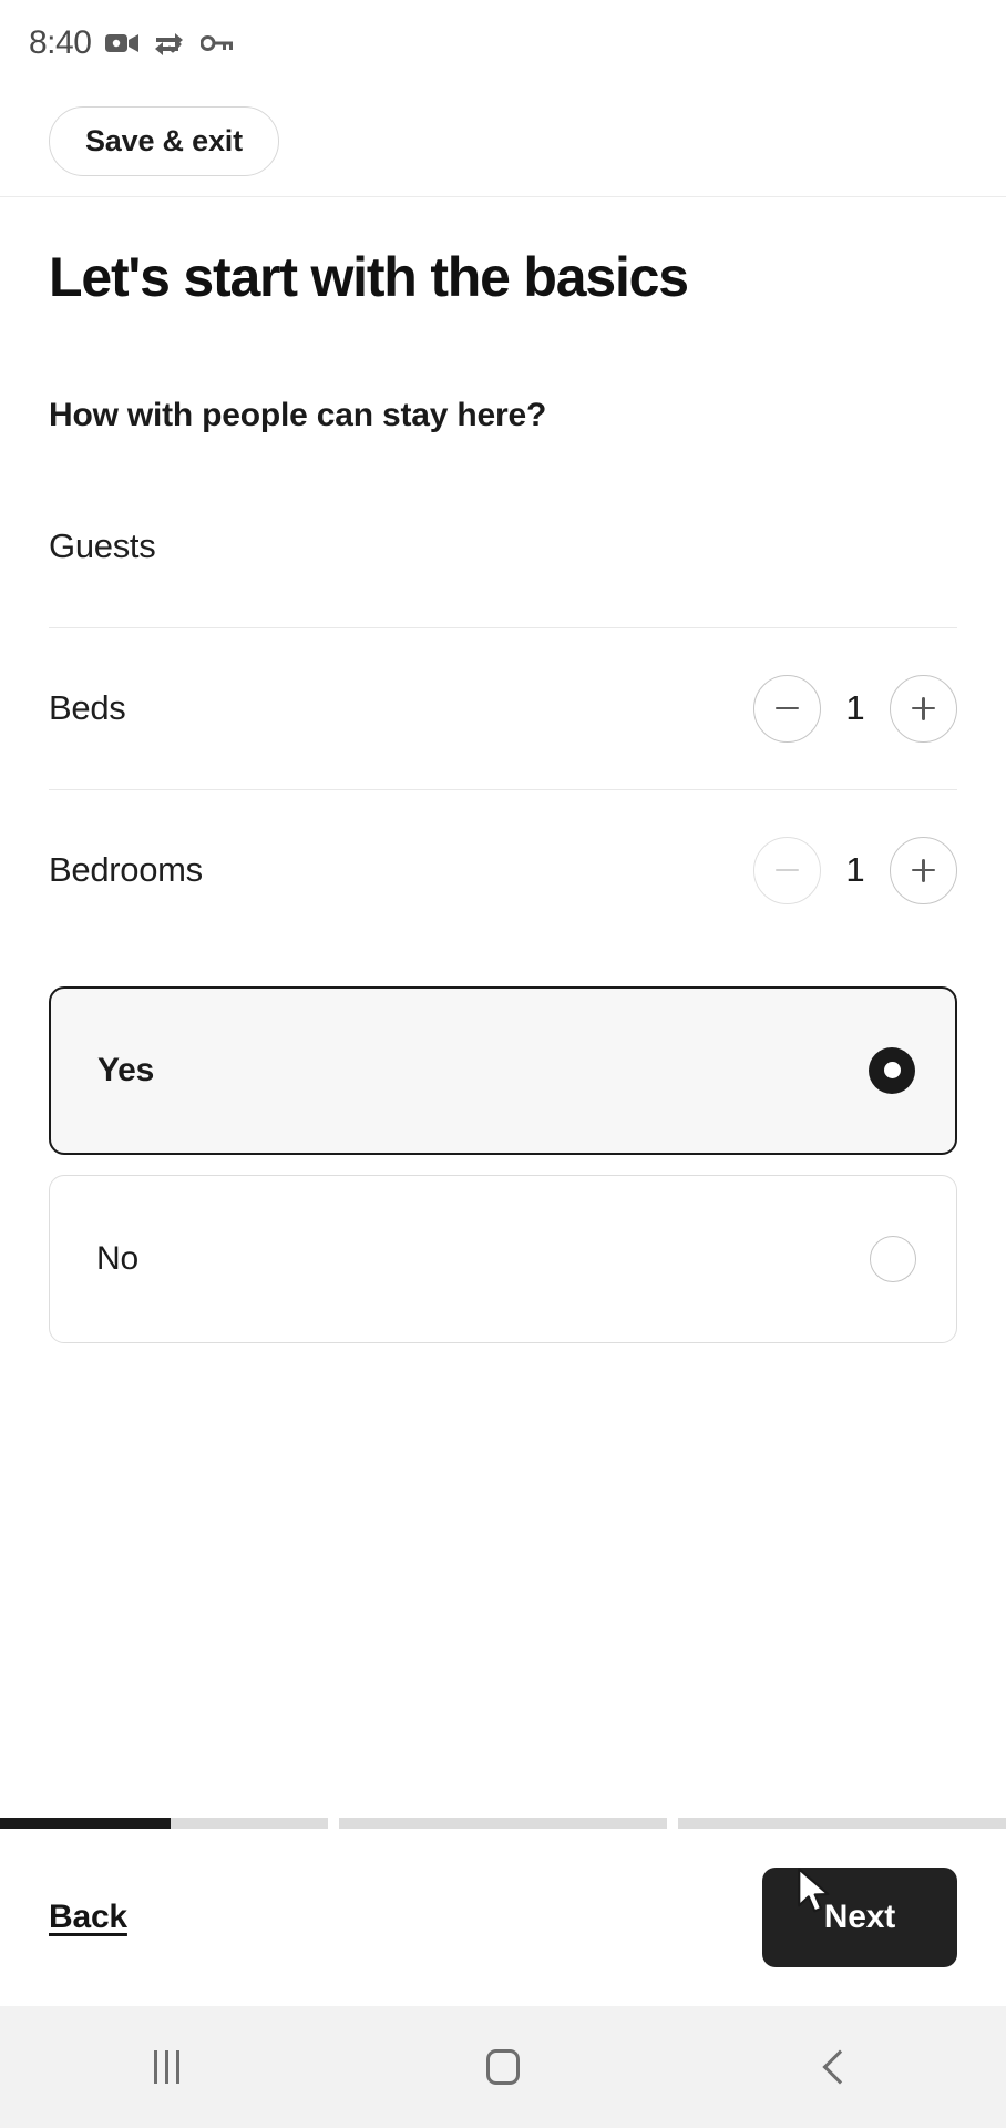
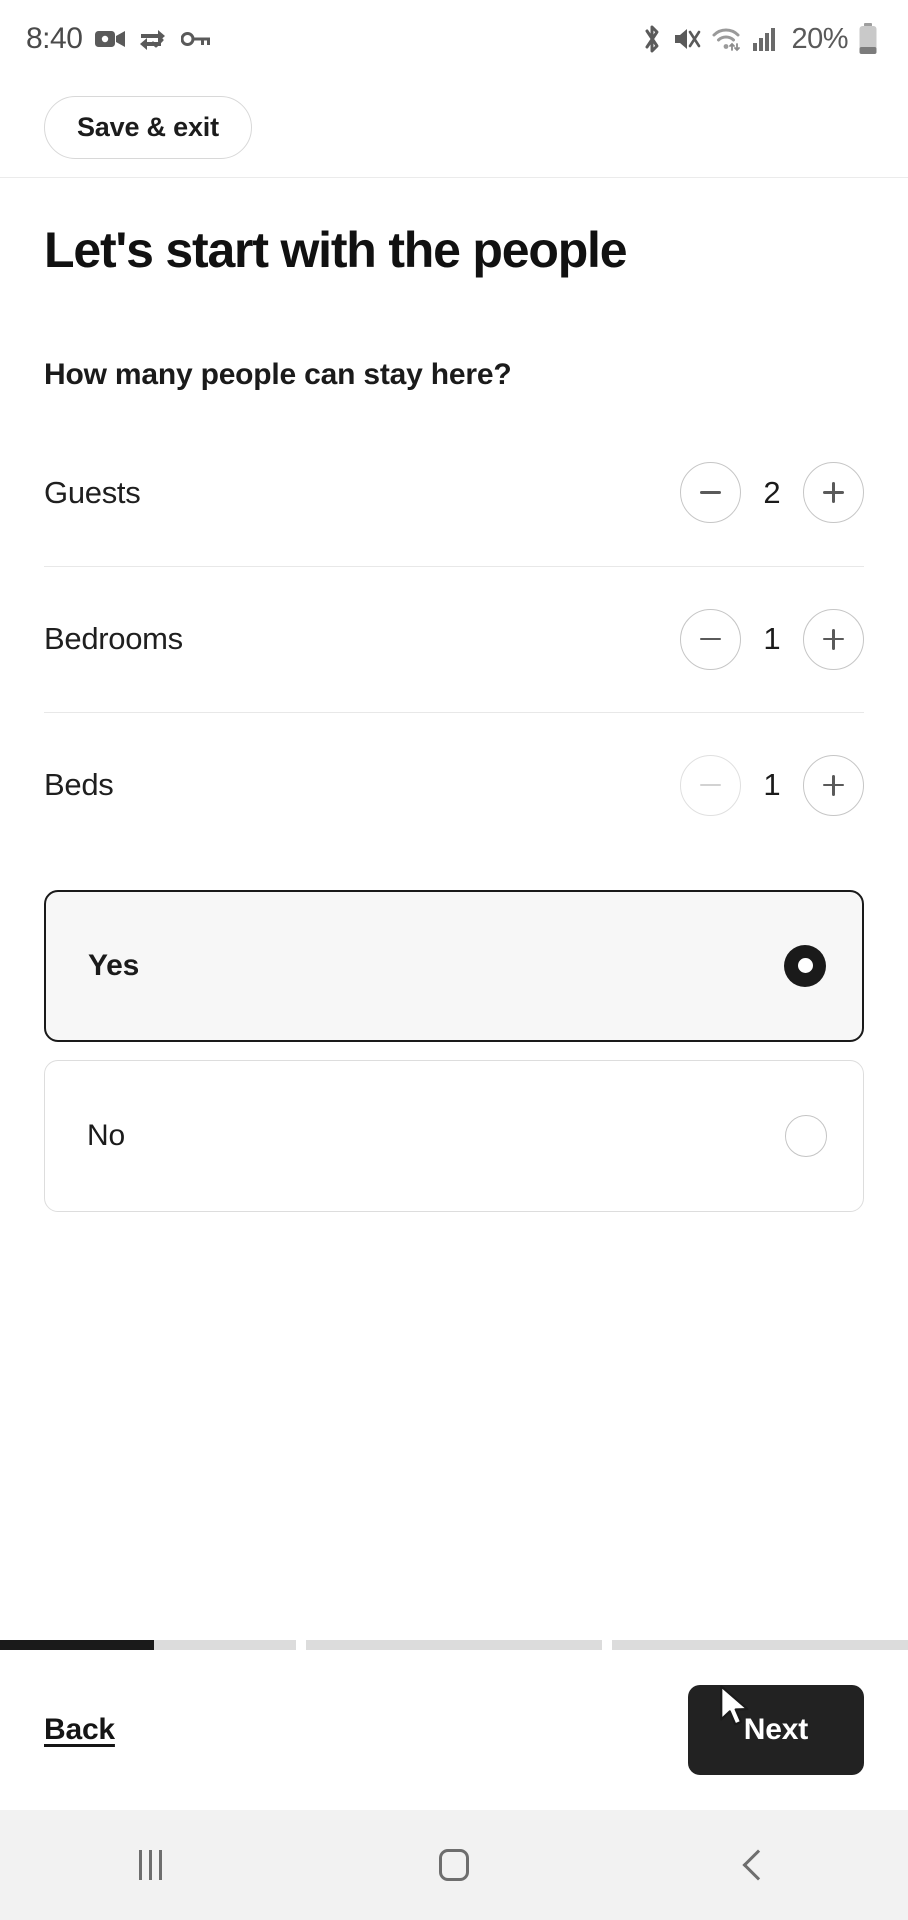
  8:40
+ 20%
  Save & exit
- Let's start with the basics
+ Let's start with the people
- How with people can stay here?
+ How many people can stay here?
  Guests
+ 2
- Beds
+ Bedrooms
  1
- Bedrooms
+ Beds
  1
  Yes
  No
  Back
  Next
